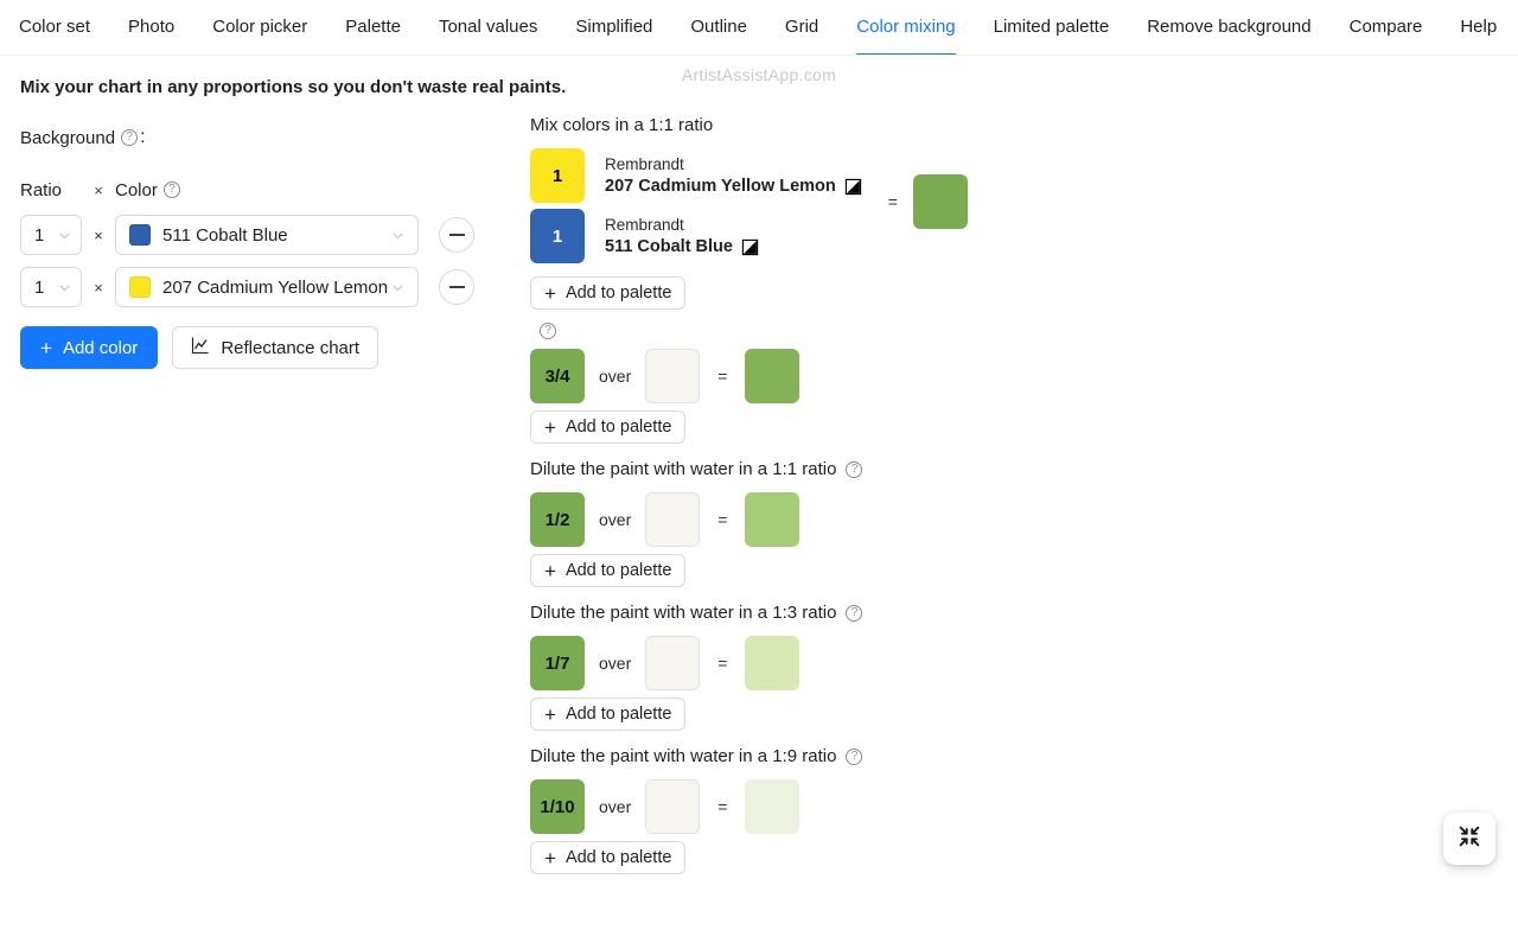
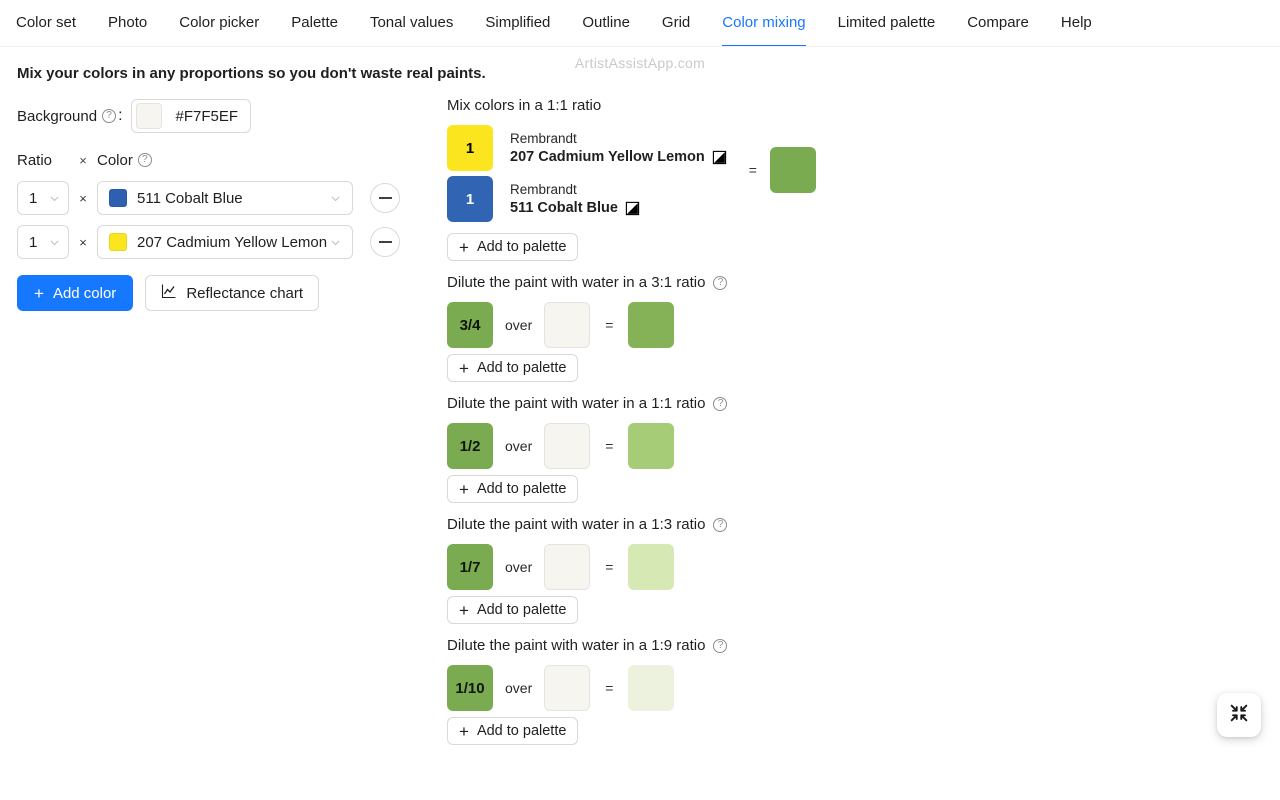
  Color set
  Photo
  Color picker
  Palette
  Tonal values
  Simplified
  Outline
  Grid
  Color mixing
  Limited palette
- Remove background
  Compare
  Help
  ArtistAssistApp.com
- Mix your chart in any proportions so you don't waste real paints.
+ Mix your colors in any proportions so you don't waste real paints.
  Background
  ?
  :
+ #F7F5EF
  Ratio
  ×
  Color
  ?
  1
  ×
  511 Cobalt Blue
  1
  ×
  207 Cadmium Yellow Lemon
  +
  Add color
  Reflectance chart
  Mix colors in a 1:1 ratio
  1
  Rembrandt
  207 Cadmium Yellow Lemon
  1
  Rembrandt
  511 Cobalt Blue
  =
  +
  Add to palette
+ Dilute the paint with water in a 3:1 ratio
  ?
  3/4
  over
  =
  +
  Add to palette
  Dilute the paint with water in a 1:1 ratio
  ?
  1/2
  over
  =
  +
  Add to palette
  Dilute the paint with water in a 1:3 ratio
  ?
  1/7
  over
  =
  +
  Add to palette
  Dilute the paint with water in a 1:9 ratio
  ?
  1/10
  over
  =
  +
  Add to palette
